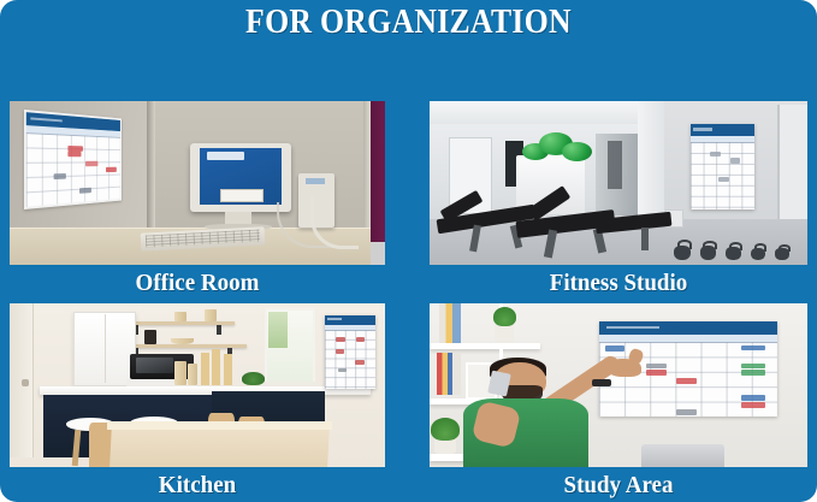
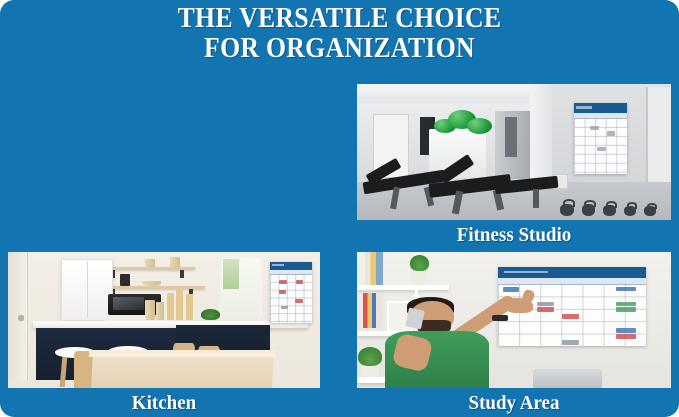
+ THE VERSATILE CHOICE
  FOR ORGANIZATION
- Office Room
  Fitness Studio
  Kitchen
  Study Area
